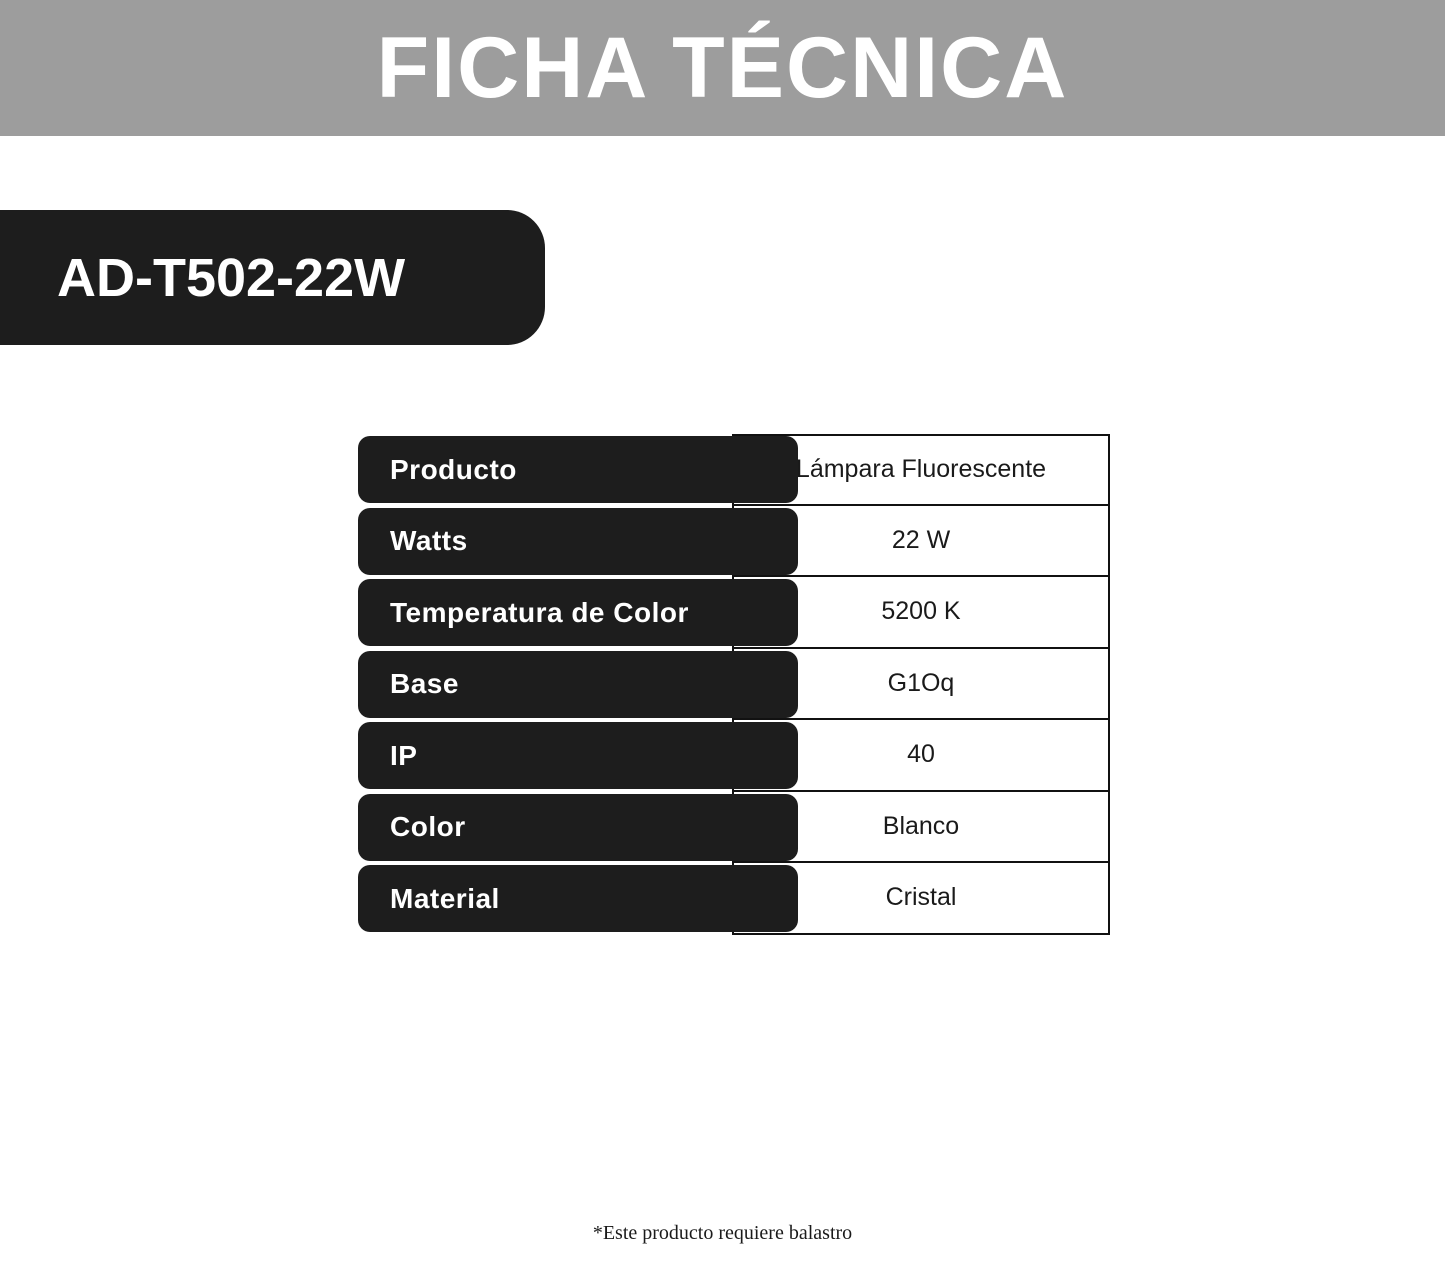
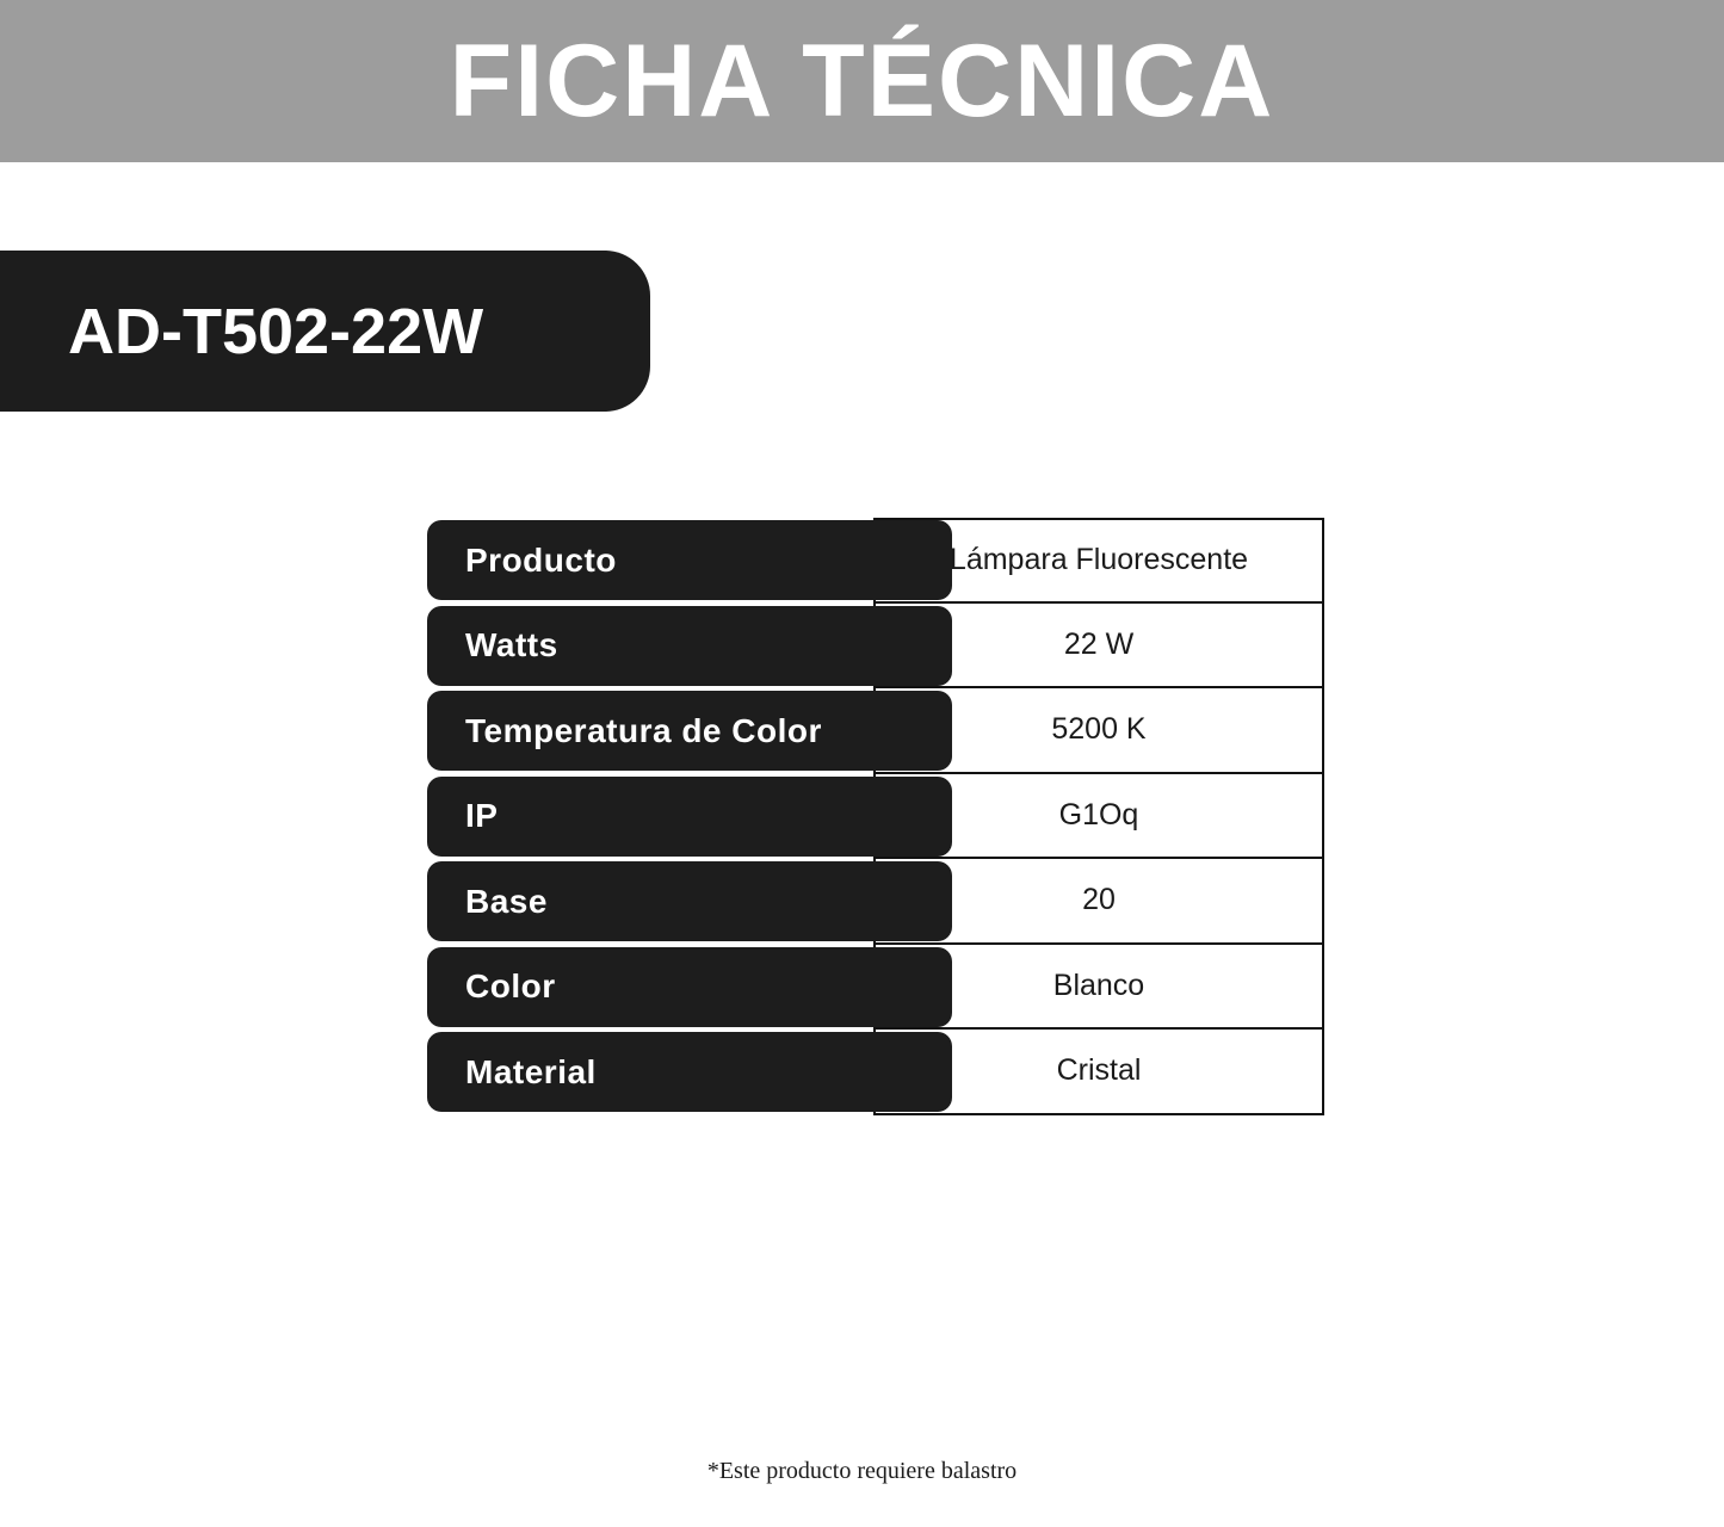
  FICHA TÉCNICA
  AD-T502-22W
  Producto
  Lámpara Fluorescente
  Watts
  22 W
  Temperatura de Color
  5200 K
- Base
+ IP
  G1Oq
- IP
+ Base
- 40
+ 20
  Color
  Blanco
  Material
  Cristal
  *Este producto requiere balastro
